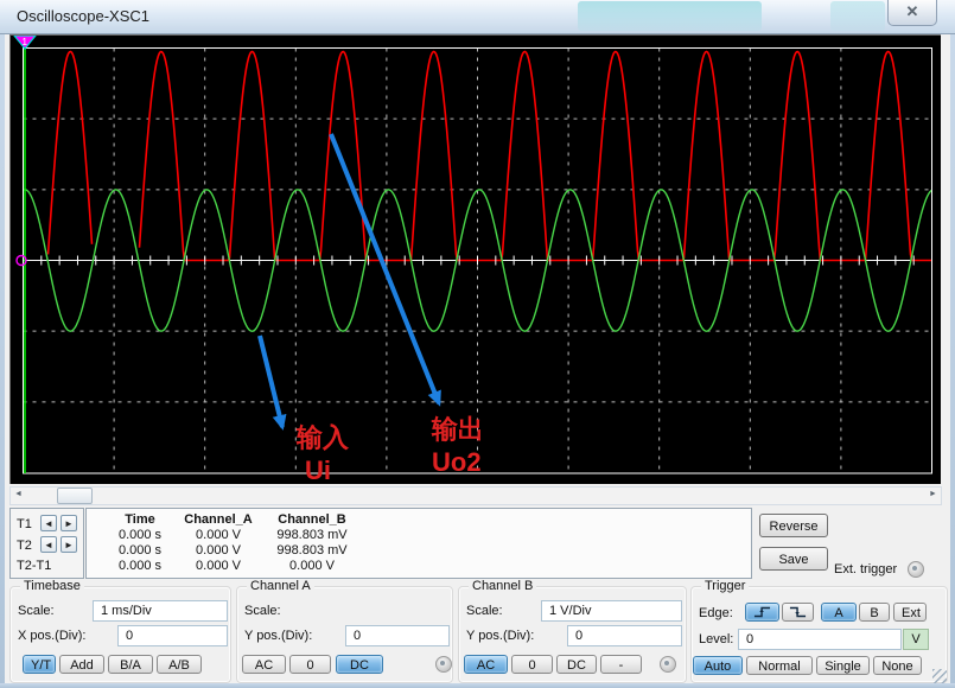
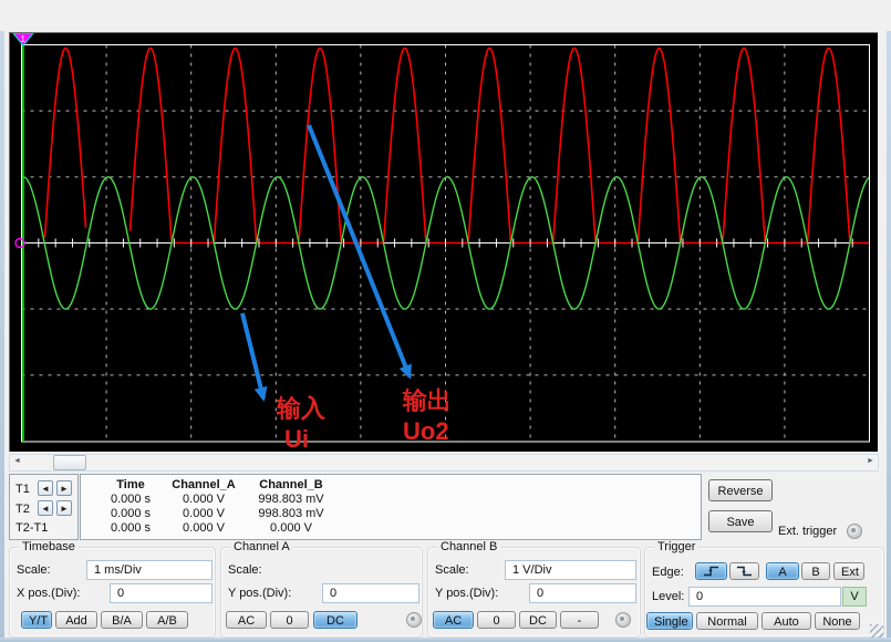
- Oscilloscope-XSC1
- ✕
  1
  输入
  Ui
  输出
  Uo2
  T1
  ◄
  ►
  T2
  ◄
  ►
  T2-T1
  Time
  Channel_A
  Channel_B
  0.000 s
  0.000 V
  998.803 mV
  0.000 s
  0.000 V
  998.803 mV
  0.000 s
  0.000 V
  0.000 V
  Reverse
  Save
  Ext. trigger
  Timebase
  Scale:
  1 ms/Div
  X pos.(Div):
  0
  Y/T
  Add
  B/A
  A/B
  Channel A
  Scale:
  Y pos.(Div):
  0
  AC
  0
  DC
  Channel B
  Scale:
  1 V/Div
  Y pos.(Div):
  0
  AC
  0
  DC
  -
  Trigger
  Edge:
  A
  B
  Ext
  Level:
  0
  V
- Auto
+ Single
  Normal
- Single
+ Auto
  None
